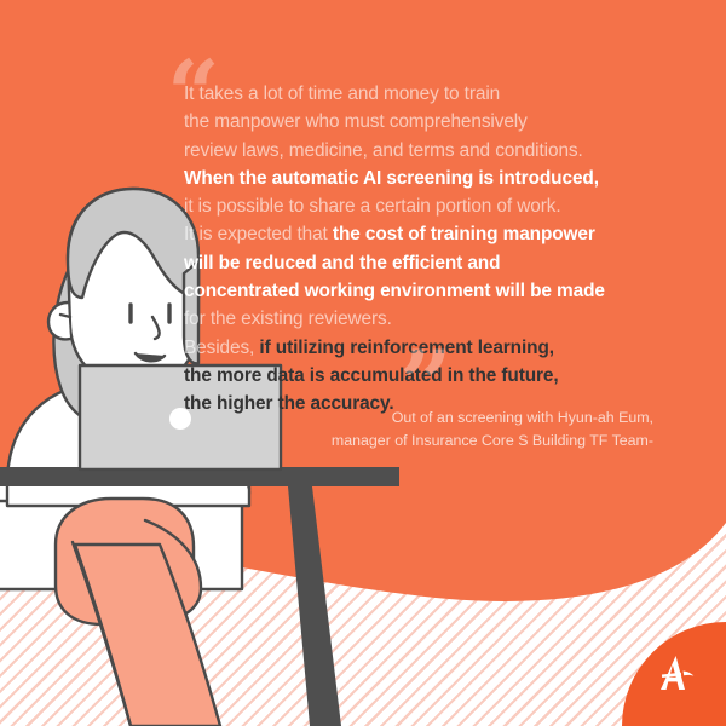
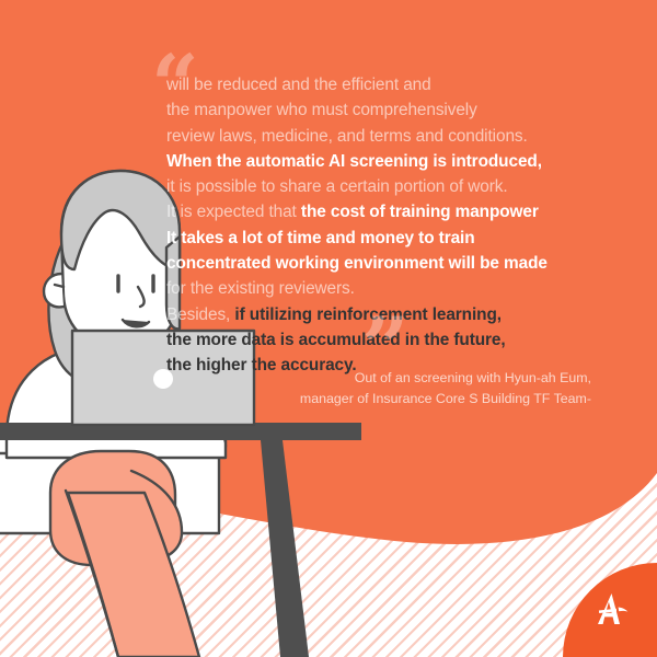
  “
- It takes a lot of time and money to train
+ will be reduced and the efficient and
  the manpower who must comprehensively
  review laws, medicine, and terms and conditions.
  When the automatic AI screening is introduced,
  it is possible to share a certain portion of work.
  It is expected that the cost of training manpower
- will be reduced and the efficient and
+ It takes a lot of time and money to train
  concentrated working environment will be made
  for the existing reviewers.
  Besides, if utilizing reinforcement learning,
  the more data is accumulated in the future,
  the higher the accuracy.
  ”
  Out of an screening with Hyun-ah Eum,
  manager of Insurance Core S Building TF Team-
